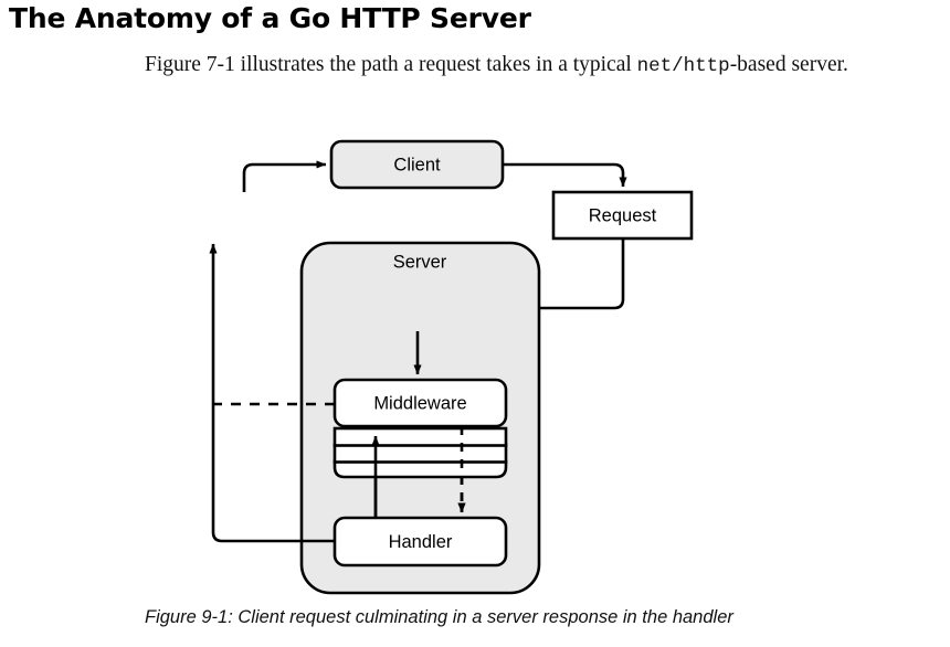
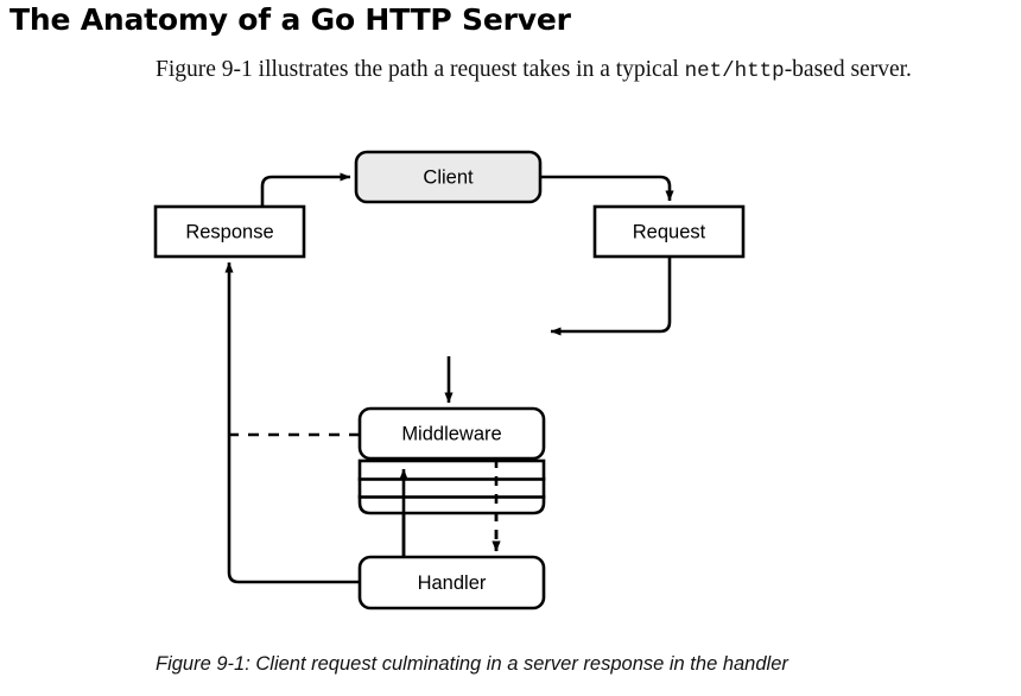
  The Anatomy of a Go HTTP Server
- Figure 7-1 illustrates the path a request takes in a typical net/http-based server.
+ Figure 9-1 illustrates the path a request takes in a typical net/http-based server.
- Server
  Client
+ Response
  Request
  Middleware
  Handler
  Figure 9-1: Client request culminating in a server response in the handler
